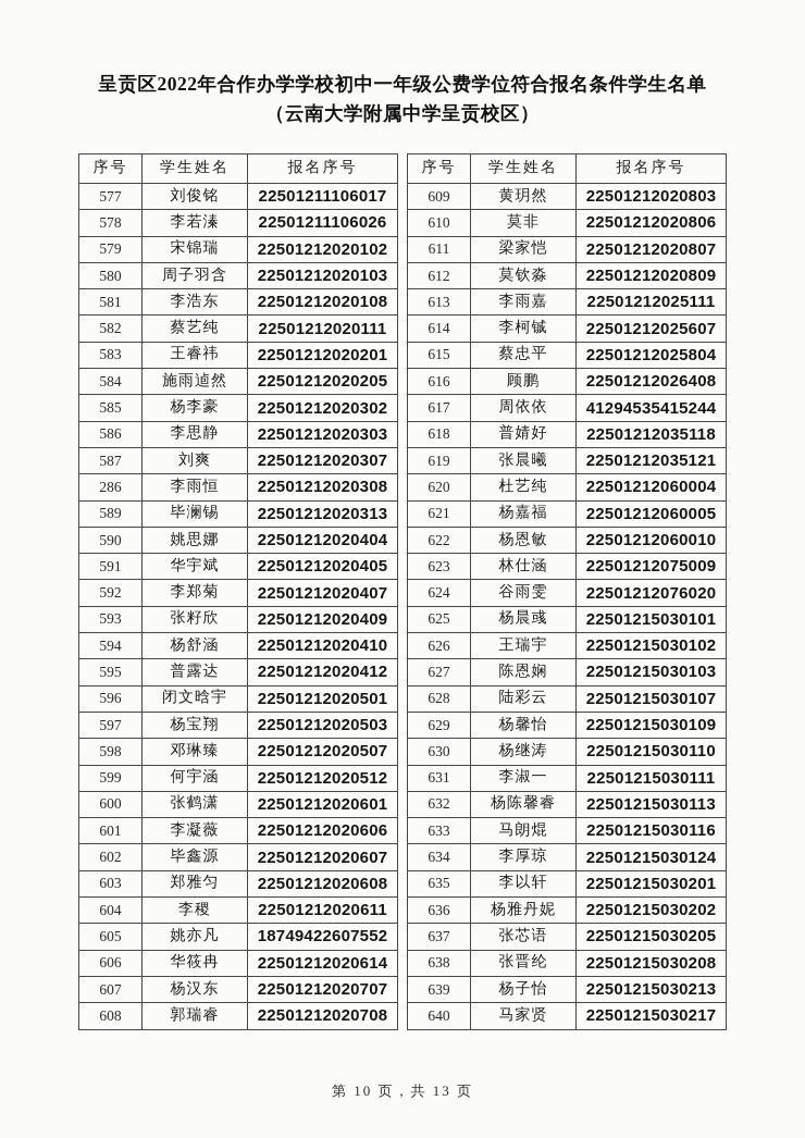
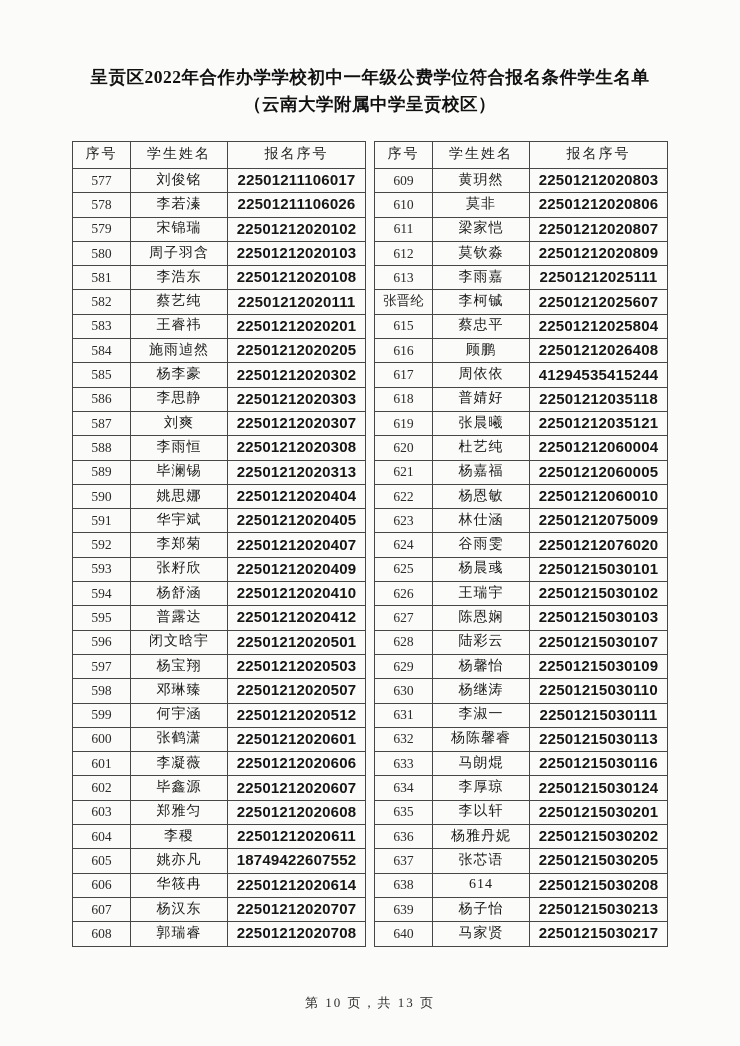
  呈贡区2022年合作办学学校初中一年级公费学位符合报名条件学生名单
  （云南大学附属中学呈贡校区）
  序号	学生姓名	报名序号
  577	刘俊铭	22501211106017
  578	李若溱	22501211106026
  579	宋锦瑞	22501212020102
  580	周子羽含	22501212020103
  581	李浩东	22501212020108
  582	蔡艺纯	22501212020111
  583	王睿祎	22501212020201
  584	施雨逌然	22501212020205
  585	杨李豪	22501212020302
  586	李思静	22501212020303
  587	刘爽	22501212020307
- 286	李雨恒	22501212020308
+ 588	李雨恒	22501212020308
  589	毕澜锡	22501212020313
  590	姚思娜	22501212020404
  591	华宇斌	22501212020405
  592	李郑菊	22501212020407
  593	张籽欣	22501212020409
  594	杨舒涵	22501212020410
  595	普露达	22501212020412
  596	闭文晗宇	22501212020501
  597	杨宝翔	22501212020503
  598	邓琳臻	22501212020507
  599	何宇涵	22501212020512
  600	张鹤潇	22501212020601
  601	李凝薇	22501212020606
  602	毕鑫源	22501212020607
  603	郑雅匀	22501212020608
  604	李稷	22501212020611
  605	姚亦凡	18749422607552
  606	华筱冉	22501212020614
  607	杨汉东	22501212020707
  608	郭瑞睿	22501212020708
  序号	学生姓名	报名序号
  609	黄玥然	22501212020803
  610	莫非	22501212020806
  611	梁家恺	22501212020807
  612	莫钦淼	22501212020809
  613	李雨嘉	22501212025111
- 614	李柯铖	22501212025607
+ 张晋纶	李柯铖	22501212025607
  615	蔡忠平	22501212025804
  616	顾鹏	22501212026408
  617	周依依	41294535415244
  618	普婧好	22501212035118
  619	张晨曦	22501212035121
  620	杜艺纯	22501212060004
  621	杨嘉福	22501212060005
  622	杨恩敏	22501212060010
  623	林仕涵	22501212075009
  624	谷雨雯	22501212076020
  625	杨晨彧	22501215030101
  626	王瑞宇	22501215030102
  627	陈恩娴	22501215030103
  628	陆彩云	22501215030107
  629	杨馨怡	22501215030109
  630	杨继涛	22501215030110
  631	李淑一	22501215030111
  632	杨陈馨睿	22501215030113
  633	马朗焜	22501215030116
  634	李厚琼	22501215030124
  635	李以轩	22501215030201
  636	杨雅丹妮	22501215030202
  637	张芯语	22501215030205
- 638	张晋纶	22501215030208
+ 638	614	22501215030208
  639	杨子怡	22501215030213
  640	马家贤	22501215030217
  第 10 页，共 13 页
